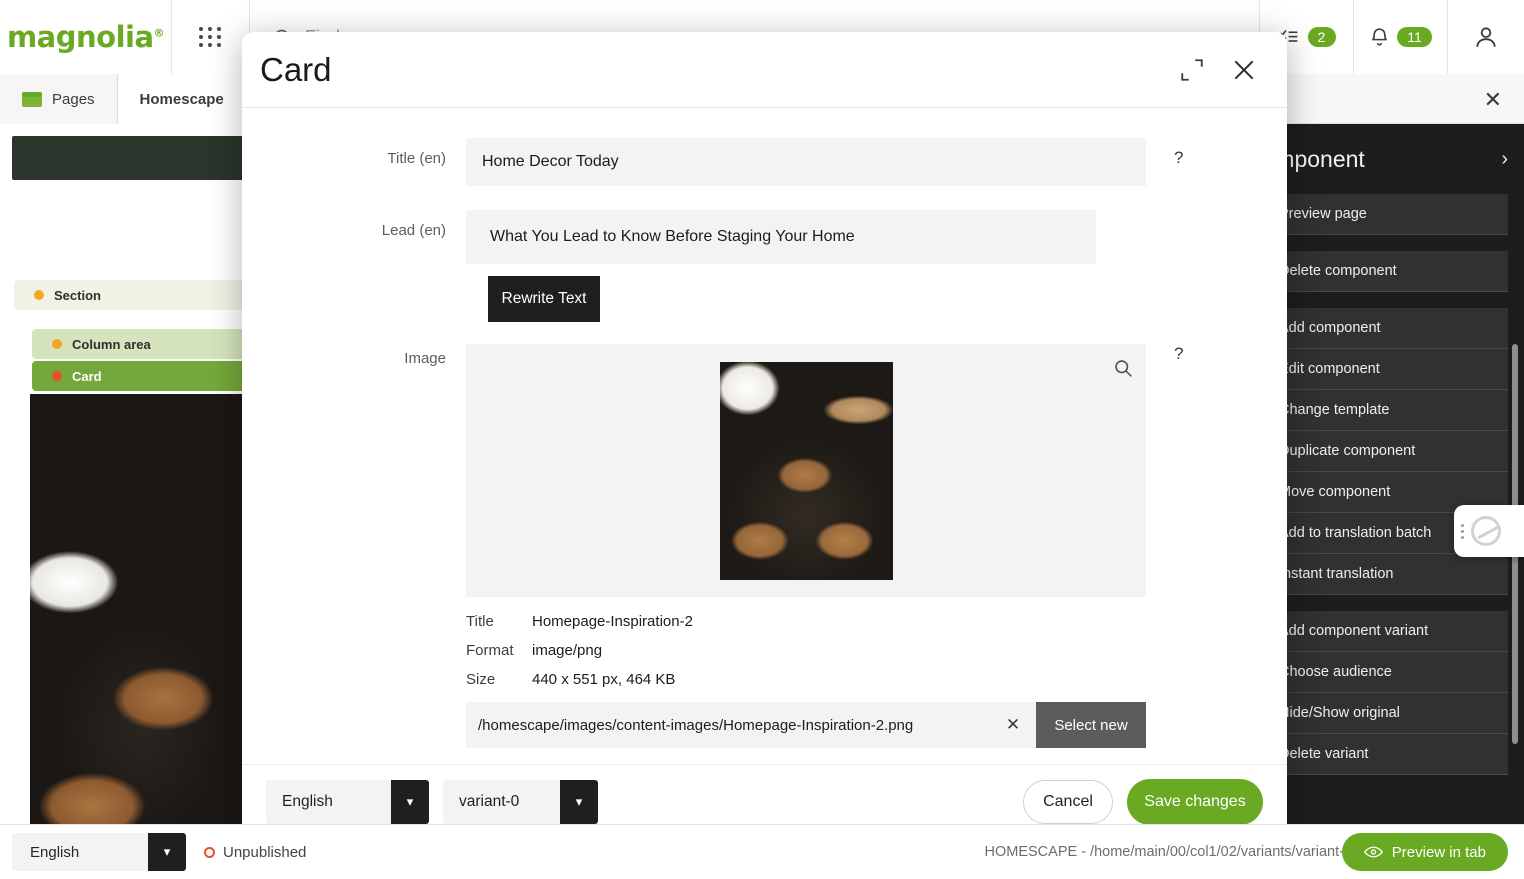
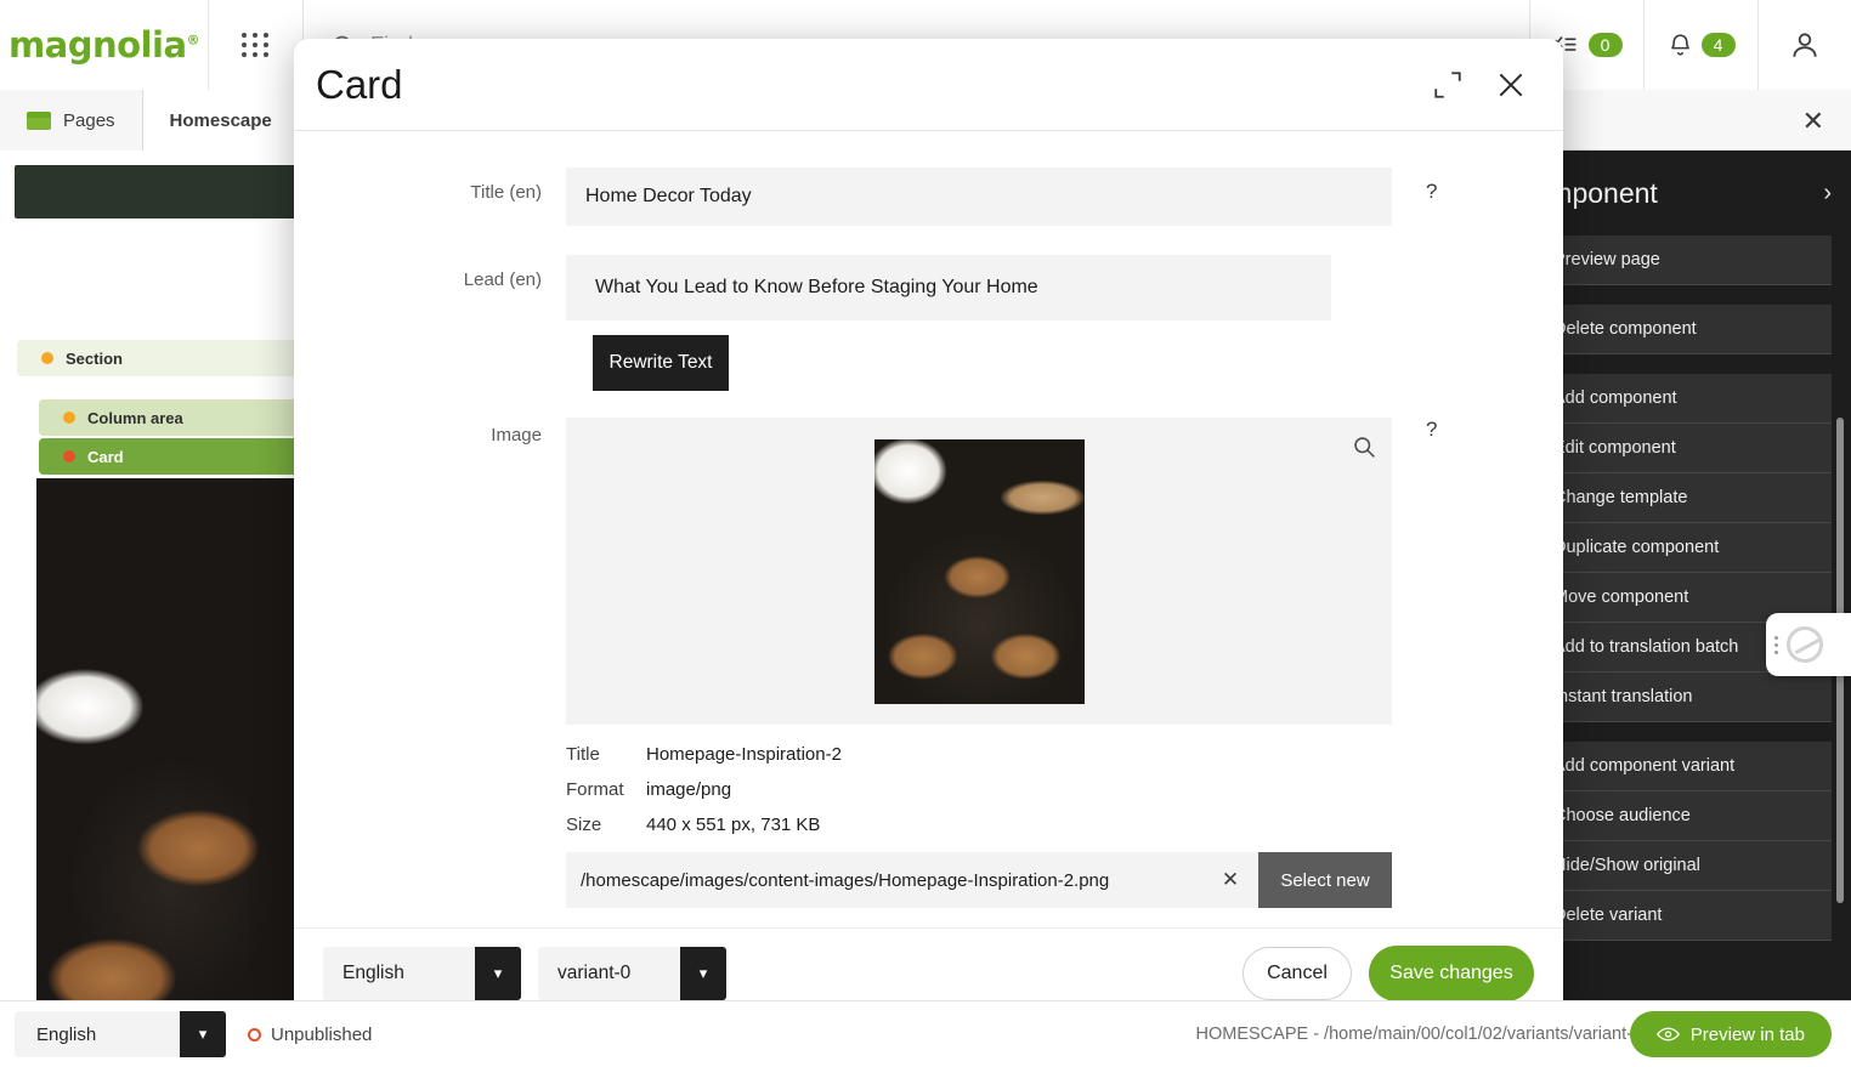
  magnolia®
- 2
+ 0
- 11
+ 4
  Pages
  Homescape
  Section
  Column area
  Card
  ✕
  ›
  review page
  elete component
  dd component
  dit component
  hange template
  uplicate component
  ove component
  dd to translation batch
  nstant translation
  dd component variant
  hoose audience
  ide/Show original
  elete variant
  Card
  Title (en)
  Home Decor Today
  ?
  Lead (en)
  What You Lead to Know Before Staging Your Home
  Rewrite Text
  Image
  ?
  Title
  Homepage-Inspiration-2
  Format
  image/png
  Size
- 440 x 551 px, 464 KB
+ 440 x 551 px, 731 KB
  /homescape/images/content-images/Homepage-Inspiration-2.png
  ✕
  Select new
  English
  ▾
  variant-0
  ▾
  Cancel
  Save changes
  English
  ▾
  Unpublished
  HOMESCAPE - /home/main/00/col1/02/variants/variant
  Preview in tab
